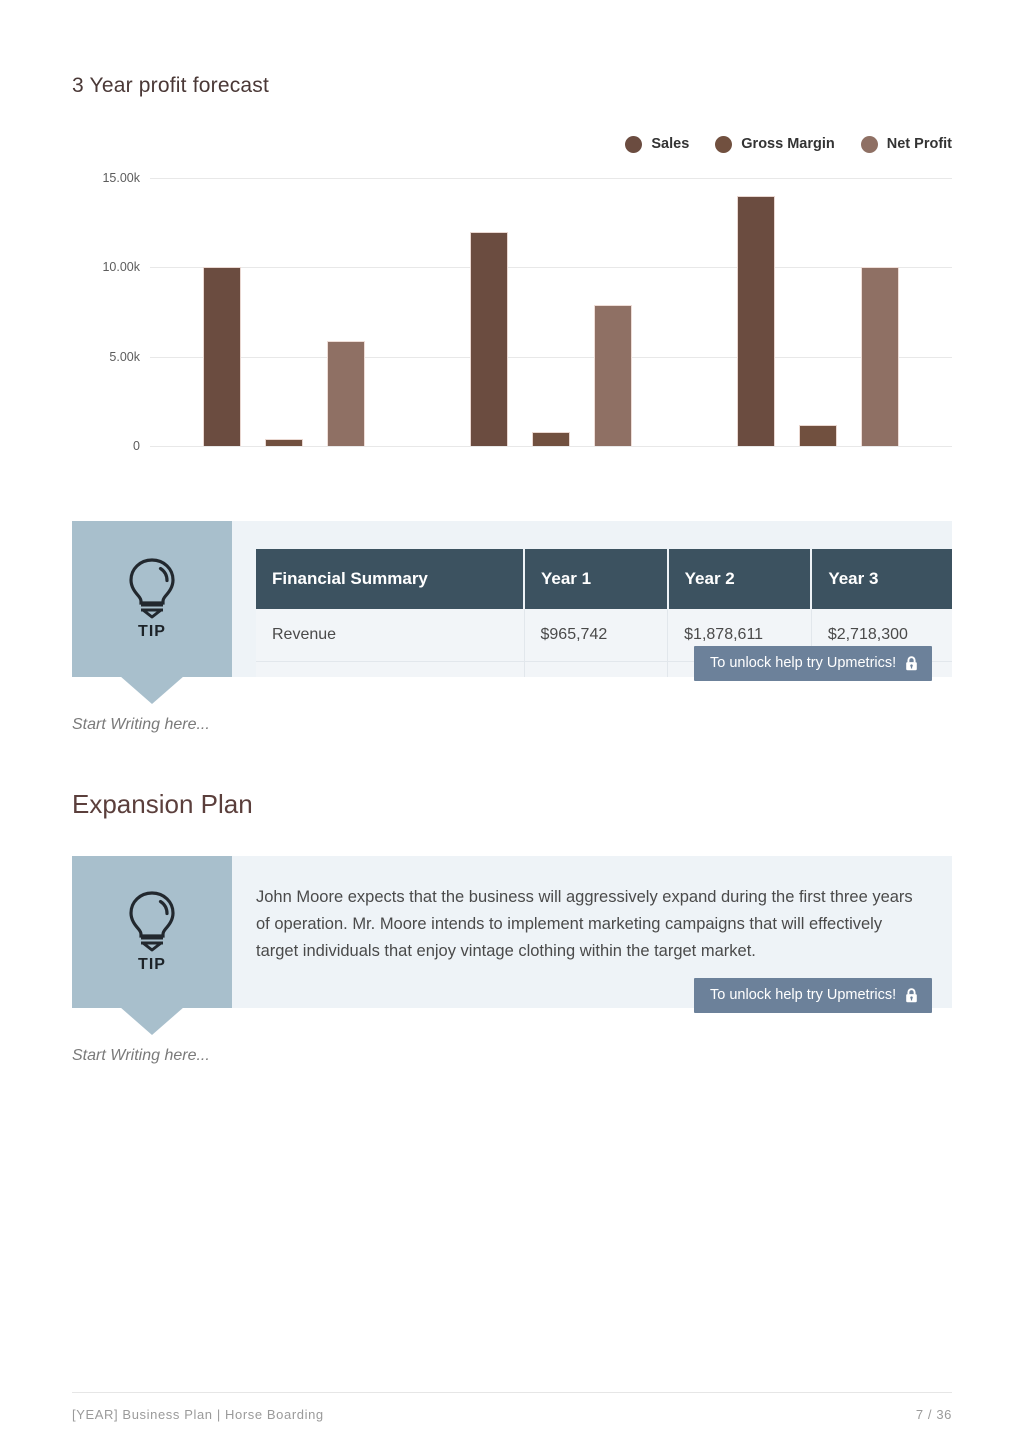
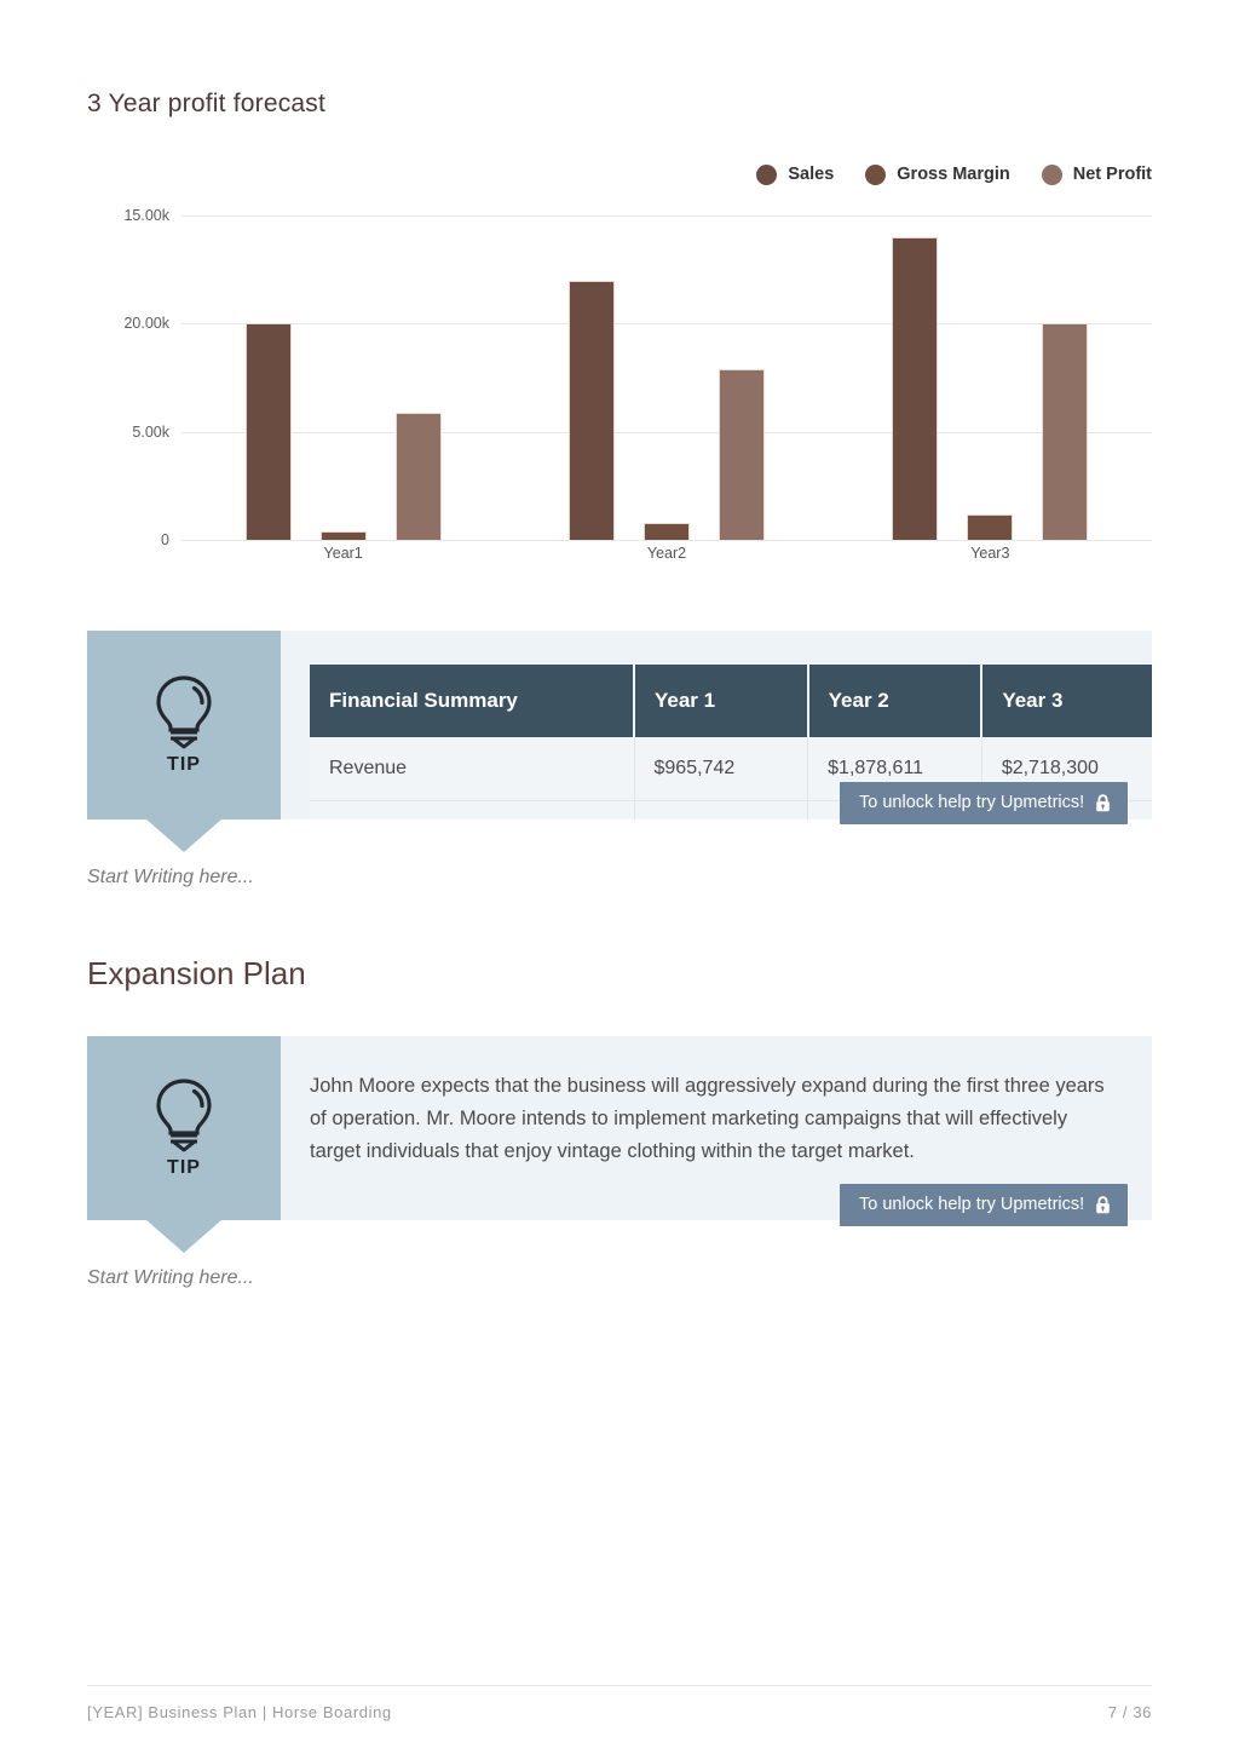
  3 Year profit forecast
  Sales
  Gross Margin
  Net Profit
  0
  5.00k
- 10.00k
+ 20.00k
  15.00k
+ Year1
+ Year2
+ Year3
  TIP
  Financial Summary	Year 1	Year 2	Year 3
  Revenue	$965,742	$1,878,611	$2,718,300
  To unlock help try Upmetrics!
  Start Writing here...
  Expansion Plan
  TIP
  John Moore expects that the business will aggressively expand during the first three years of operation. Mr. Moore intends to implement marketing campaigns that will effectively target individuals that enjoy vintage clothing within the target market.
  To unlock help try Upmetrics!
  Start Writing here...
  [YEAR] Business Plan | Horse Boarding
  7 / 36
